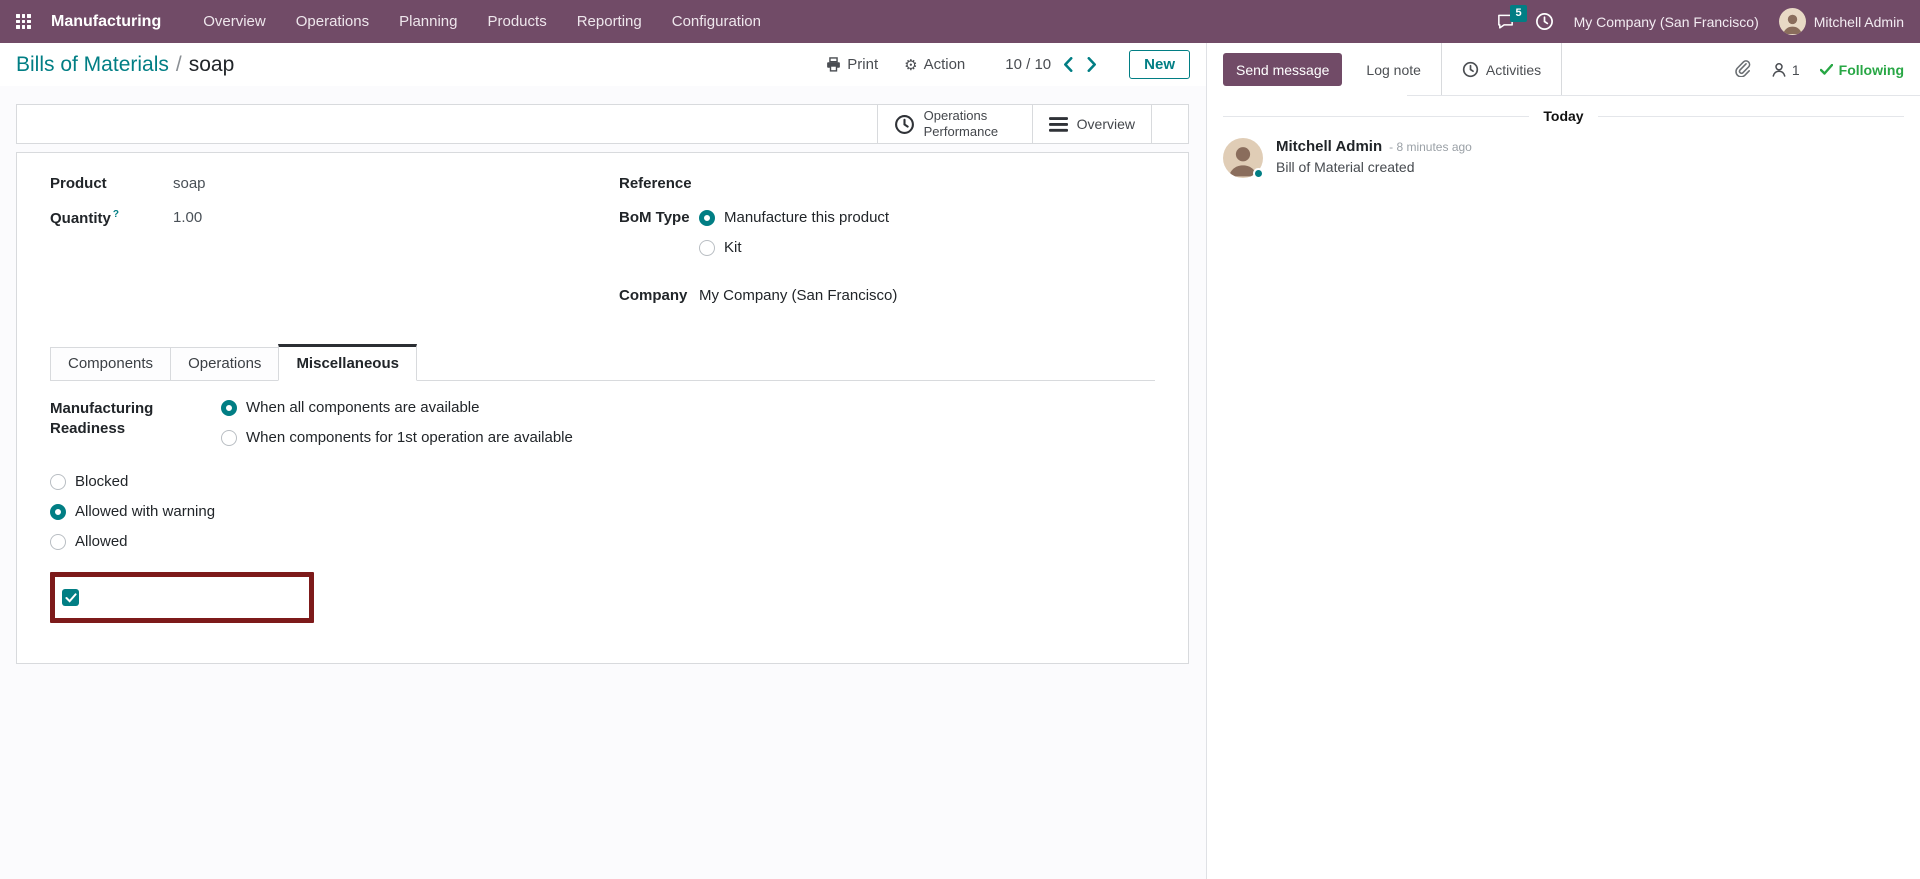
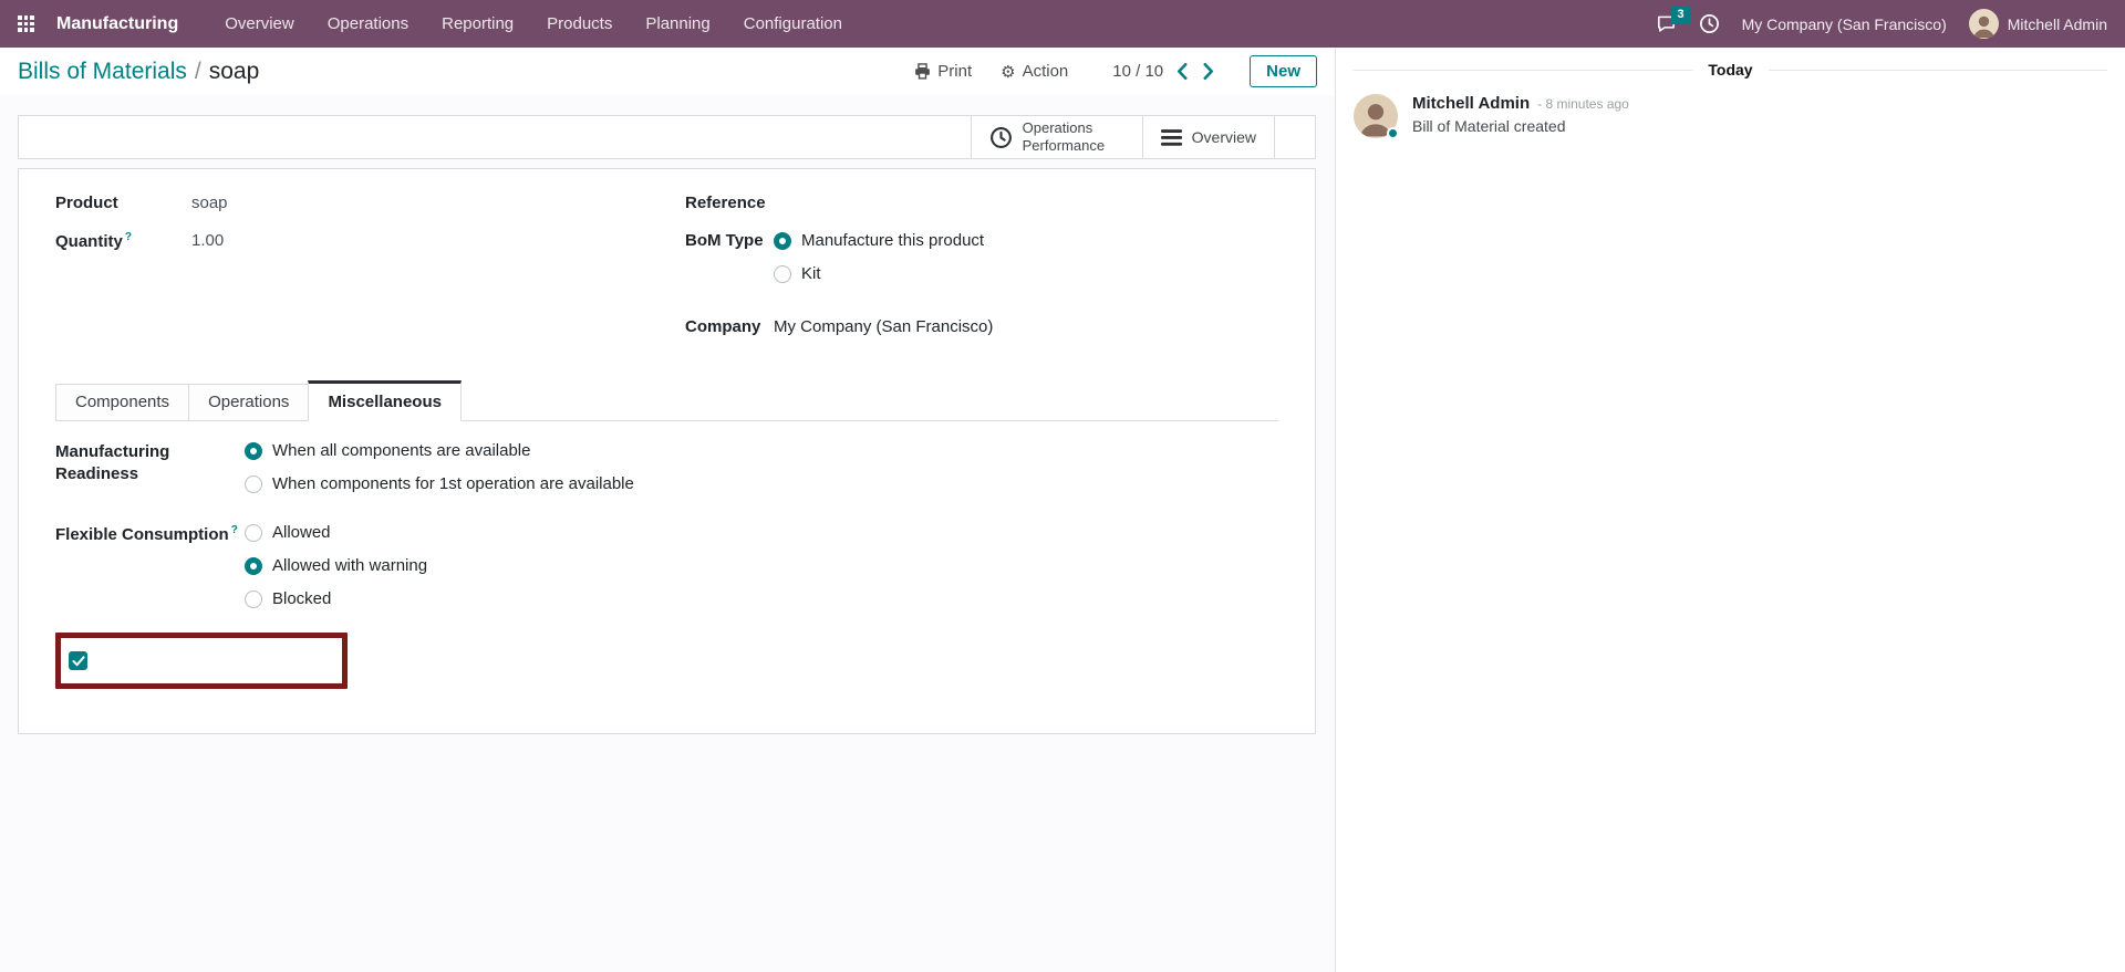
  Manufacturing
  Overview
  Operations
- Planning
+ Reporting
  Products
- Reporting
+ Planning
  Configuration
- 5
+ 3
  My Company (San Francisco)
  Mitchell Admin
  Bills of Materials
  /
  soap
  Print
  ⚙
  Action
  10 / 10
  New
  Operations Performance
  Overview
  Product
  soap
  Quantity ?
  1.00
  Reference
  BoM Type
  Manufacture this product
  Kit
  Company
  My Company (San Francisco)
  Components
  Operations
  Miscellaneous
  Manufacturing Readiness
  When all components are available
  When components for 1st operation are available
+ Flexible Consumption ?
- Blocked
+ Allowed
  Allowed with warning
- Allowed
+ Blocked
- Send message
- Log note
- Activities
- 1
- Following
  Today
  Mitchell Admin
  - 8 minutes ago
  Bill of Material created
